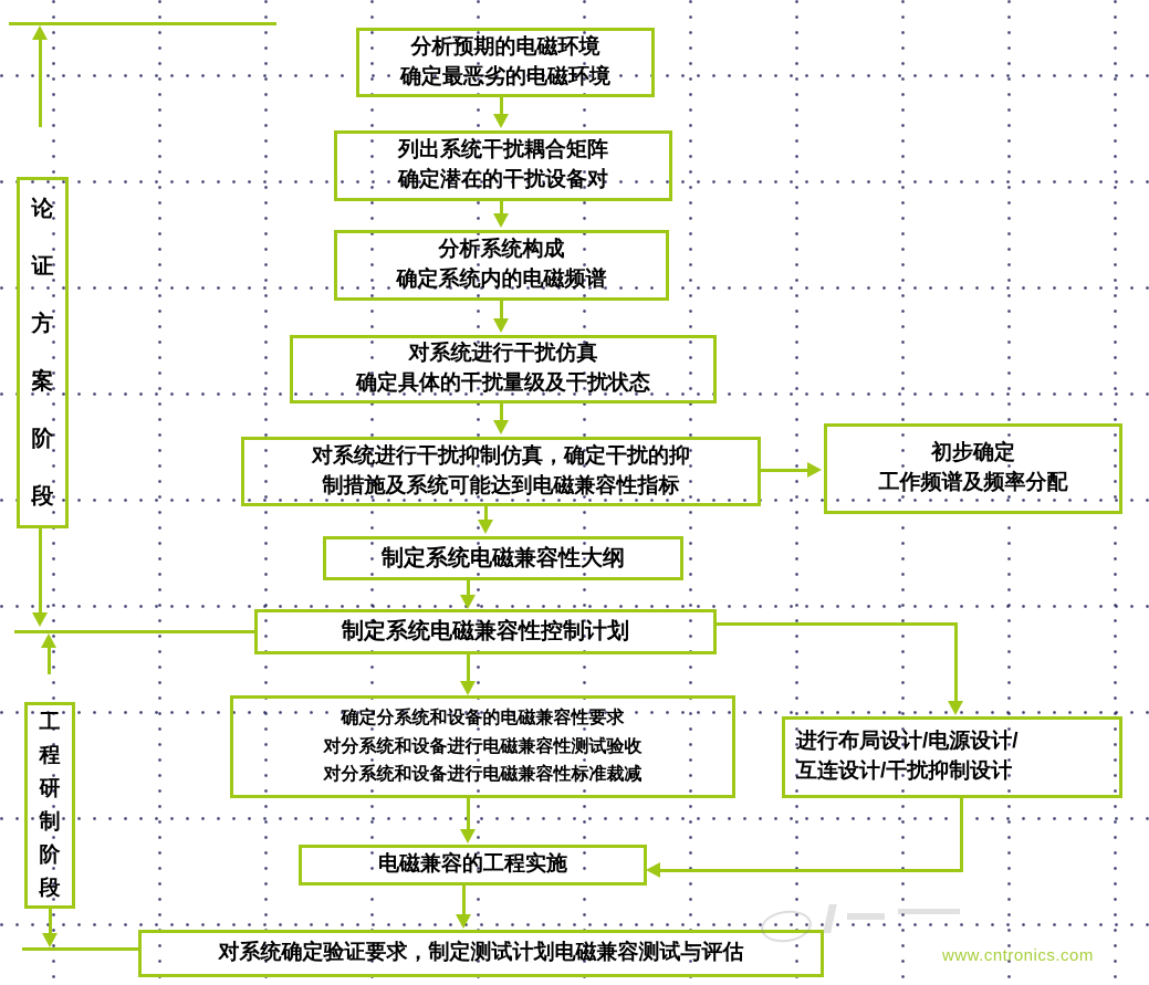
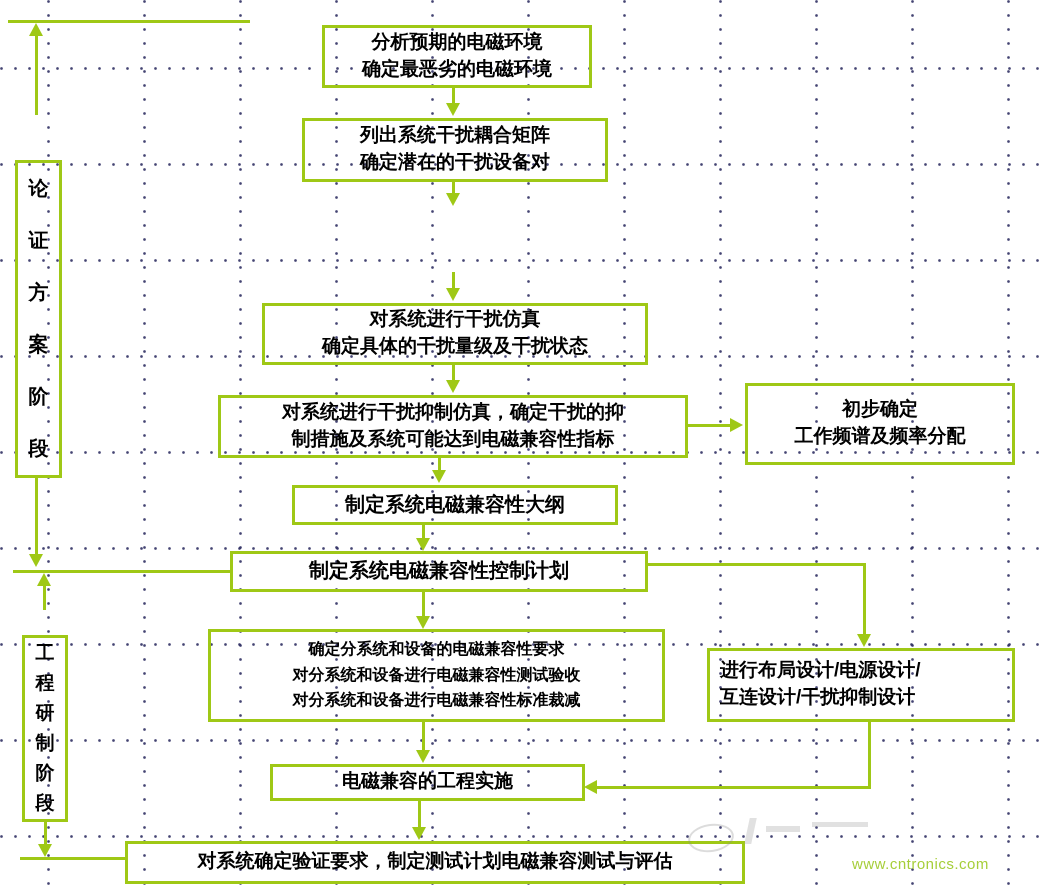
  论证方案阶段
  工程研制阶段
  分析预期的电磁环境
  确定最恶劣的电磁环境
  列出系统干扰耦合矩阵
  确定潜在的干扰设备对
- 分析系统构成
- 确定系统内的电磁频谱
  对系统进行干扰仿真
  确定具体的干扰量级及干扰状态
  对系统进行干扰抑制仿真，确定干扰的抑
  制措施及系统可能达到电磁兼容性指标
  初步确定
  工作频谱及频率分配
  制定系统电磁兼容性大纲
  制定系统电磁兼容性控制计划
  确定分系统和设备的电磁兼容性要求
  对分系统和设备进行电磁兼容性测试验收
  对分系统和设备进行电磁兼容性标准裁减
  进行布局设计/电源设计/
  互连设计/干扰抑制设计
  电磁兼容的工程实施
  对系统确定验证要求，制定测试计划电磁兼容测试与评估
  www.cntronics.com
